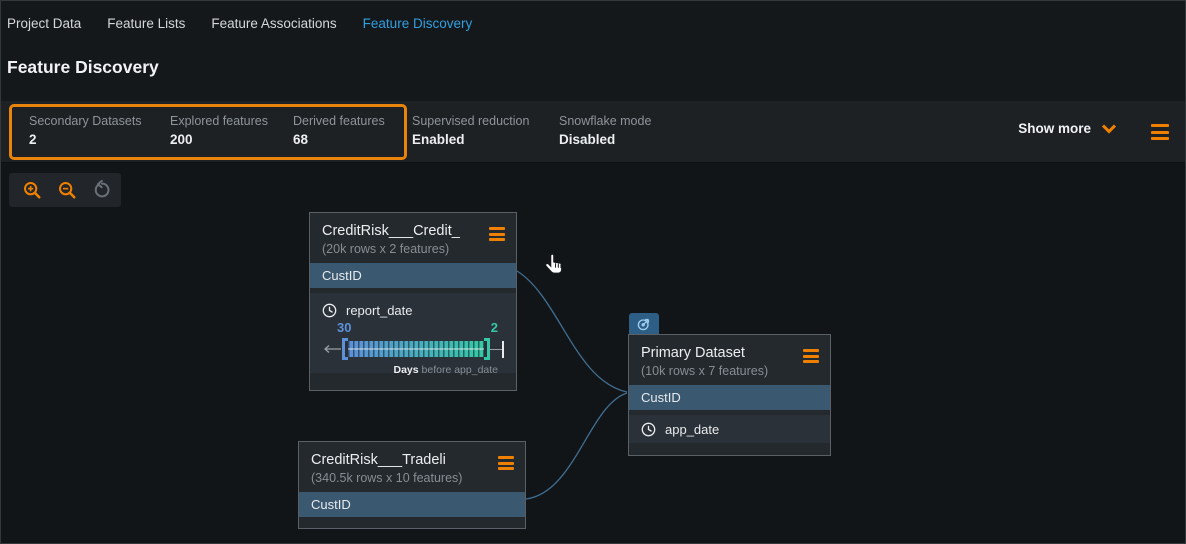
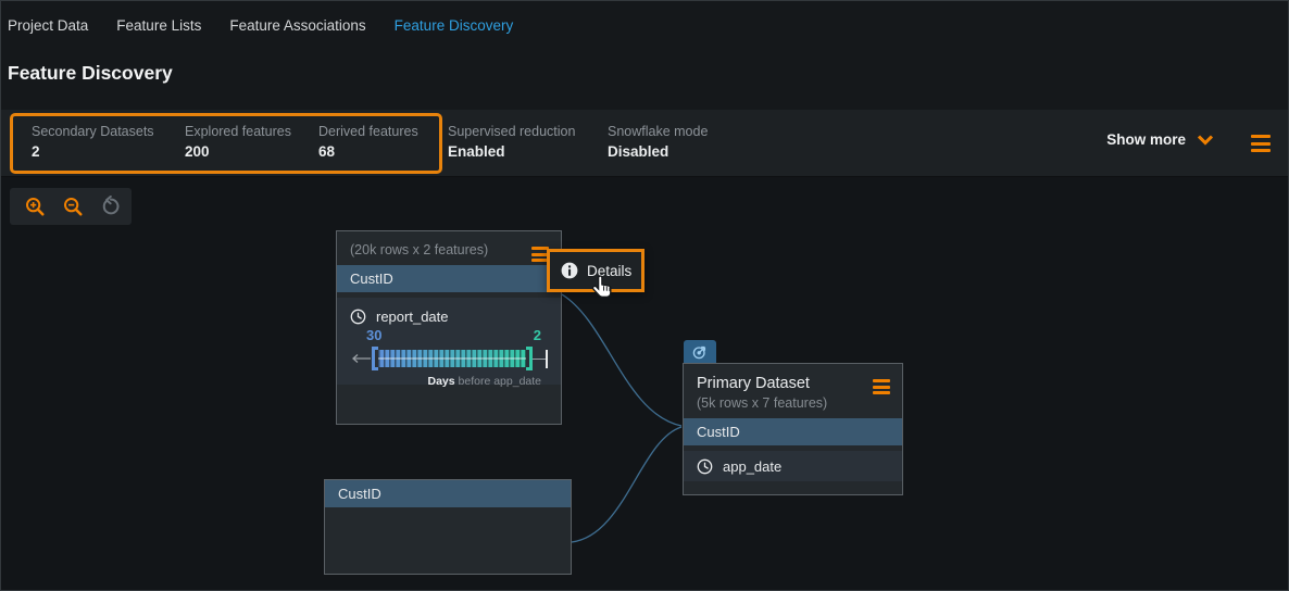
  Project Data
  Feature Lists
  Feature Associations
  Feature Discovery
  Feature Discovery
  Secondary Datasets
  2
  Explored features
  200
  Derived features
  68
  Supervised reduction
  Enabled
  Snowflake mode
  Disabled
  Show more
  Primary Dataset
- (10k rows x 7 features)
+ (5k rows x 7 features)
  CustID
  app_date
- CreditRisk___Credit_
  (20k rows x 2 features)
  CustID
  report_date
  30
  2
  Days before app_date
- CreditRisk___Tradeli
- (340.5k rows x 10 features)
  CustID
+ Details
